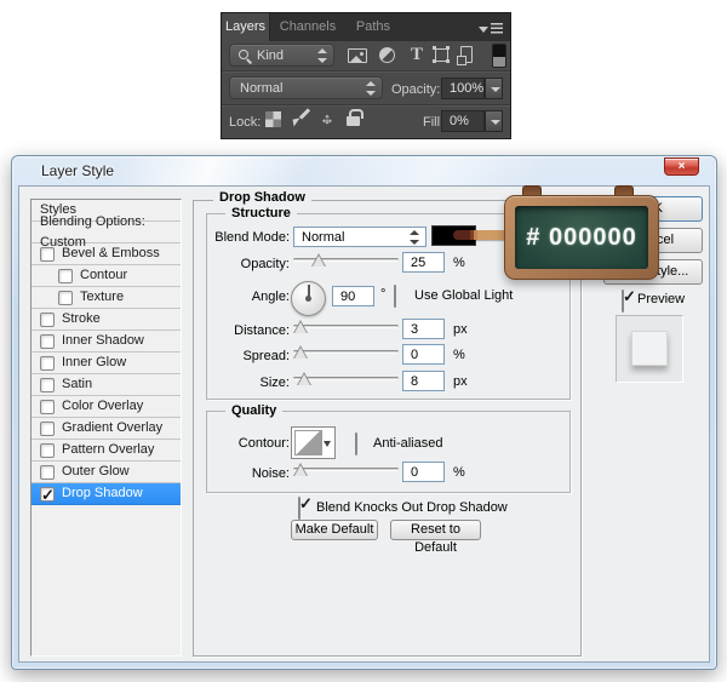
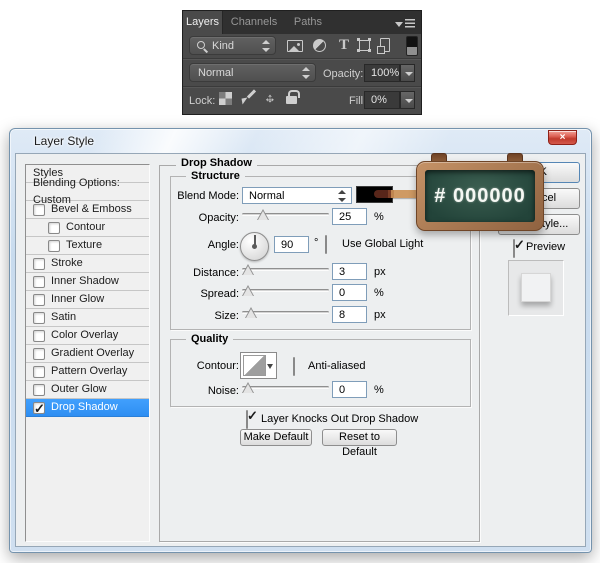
  Layers
  Channels
  Paths
  Kind
  T
  Normal
  Opacity:
  100%
  Lock:
  ↔
  ↕
  Fill
  0%
  Layer Style
  ×
  Styles
  Blending Options: Custom
  Bevel & Emboss
  Contour
  Texture
  Stroke
  Inner Shadow
  Inner Glow
  Satin
  Color Overlay
  Gradient Overlay
  Pattern Overlay
  Outer Glow
  Drop Shadow
  Drop Shadow
  Structure
  Blend Mode:
  Normal
  Opacity:
  25
  %
  Angle:
  90
  °
  Use Global Light
  Distance:
  3
  px
  Spread:
  0
  %
  Size:
  8
  px
  Quality
  Contour:
  Anti-aliased
  Noise:
  0
  %
- Blend Knocks Out Drop Shadow
+ Layer Knocks Out Drop Shadow
  Make Default
  Reset to Default
  Preview
  # 000000
